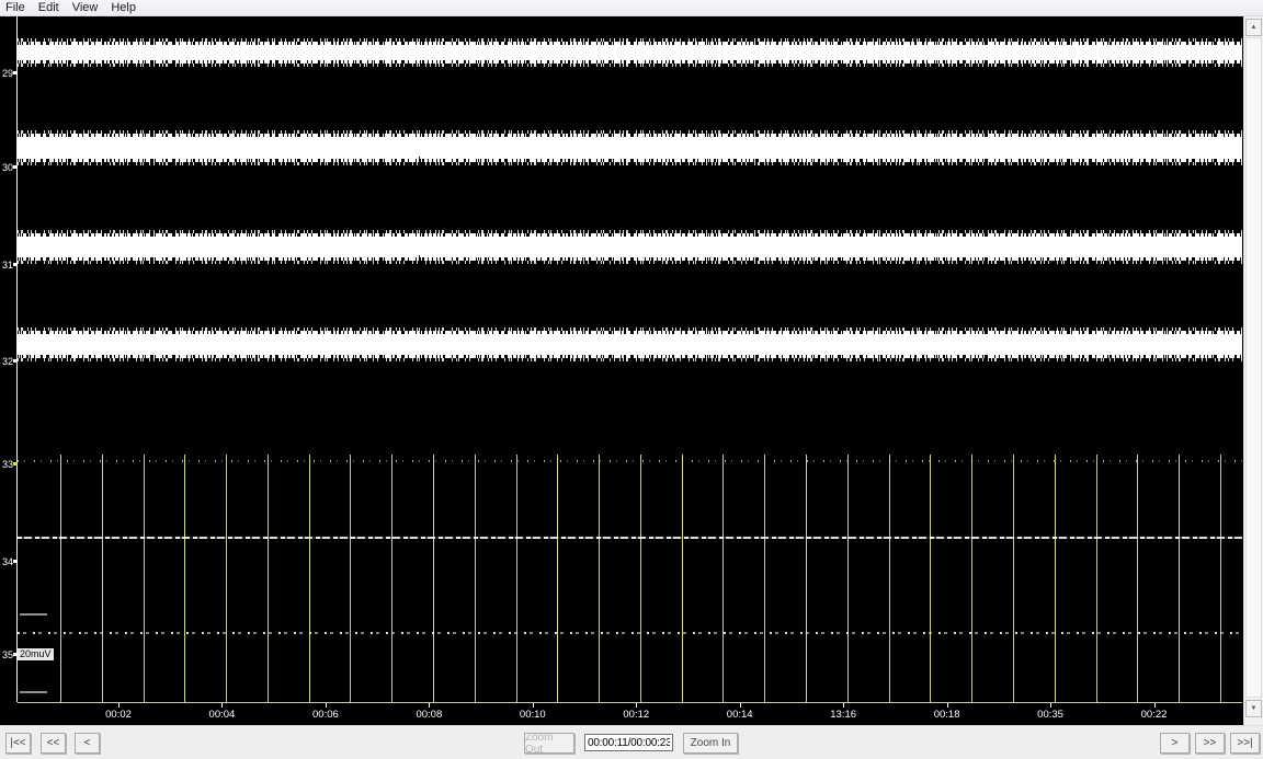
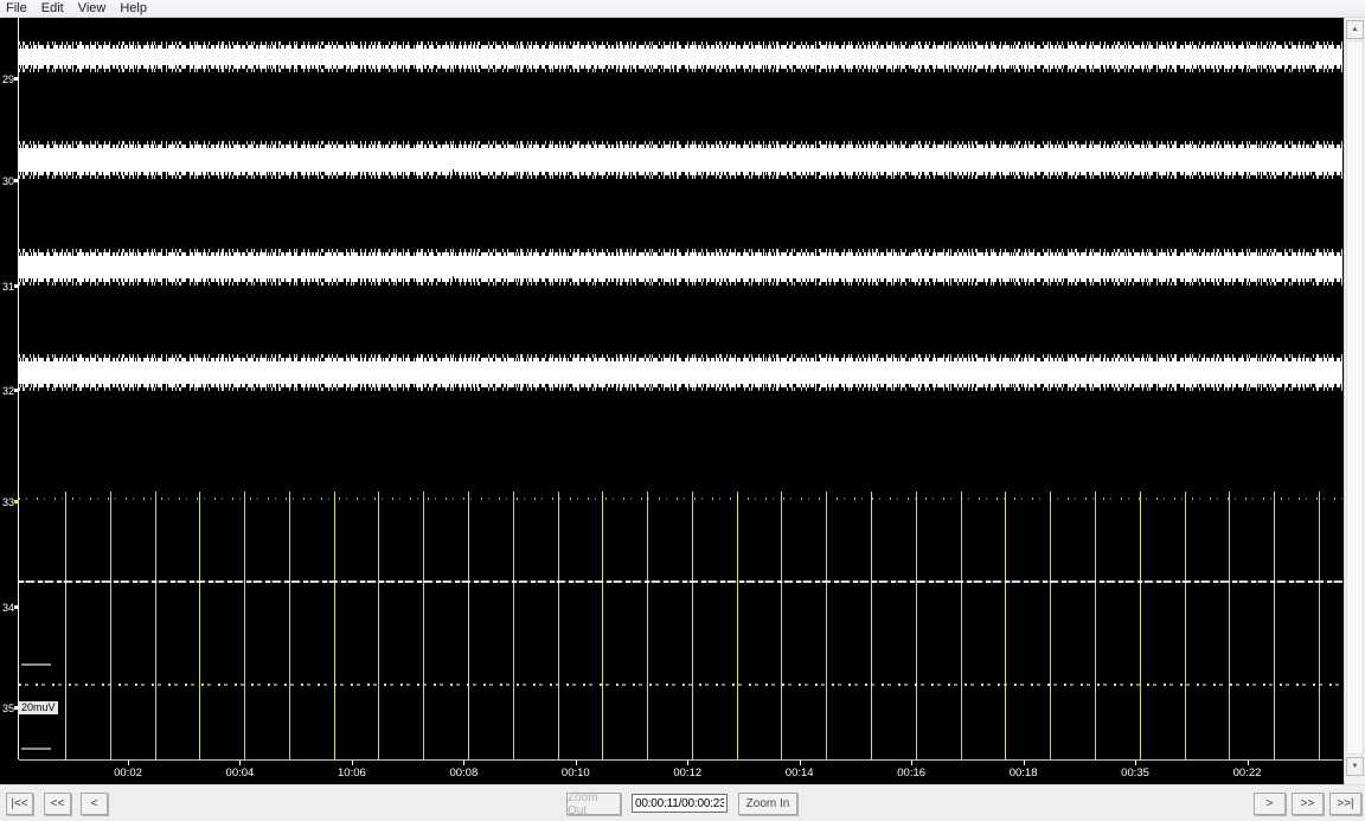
  File
  Edit
  View
  Help
  20muV
  00:02
  00:04
- 00:06
+ 10:06
  00:08
  00:10
  00:12
  00:14
- 13:16
+ 00:16
  00:18
  00:35
  00:22
  29
  30
  31
  32
  33
  34
  35
  |<<
  <<
  <
  Zoom Out
  00:00:11/00:00:23
  Zoom In
  >
  >>
  >>|
